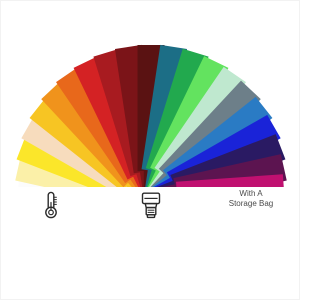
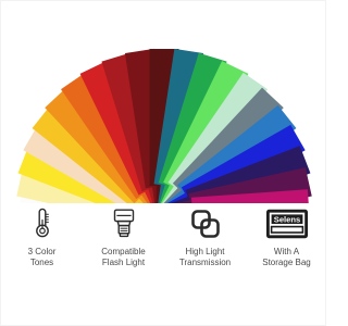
+ 3 Color
+ Tones
+ Compatible
+ Flash Light
+ High Light
+ Transmission
+ Selens
  With A
  Storage Bag
